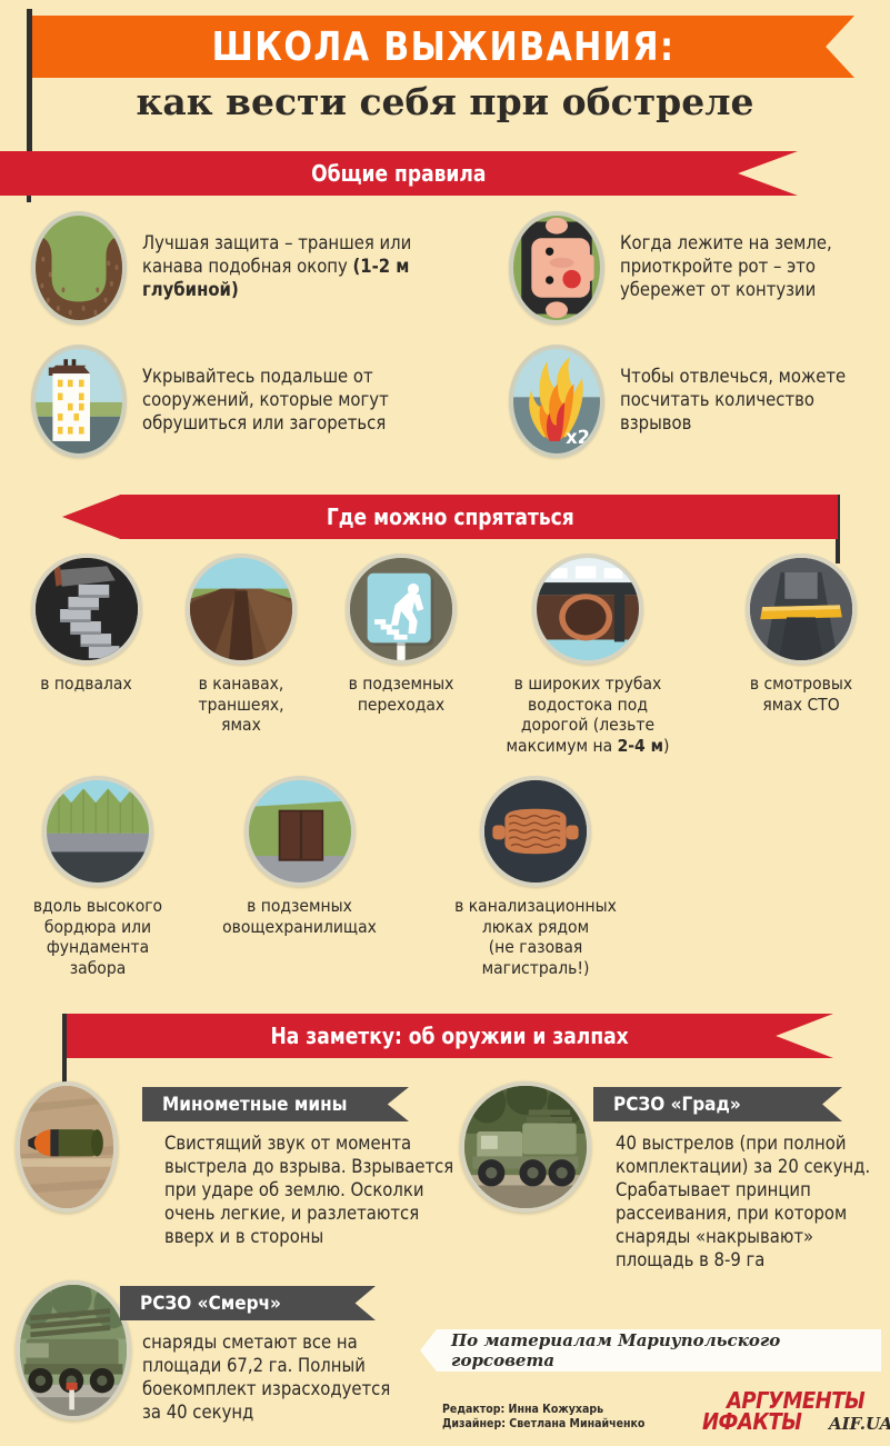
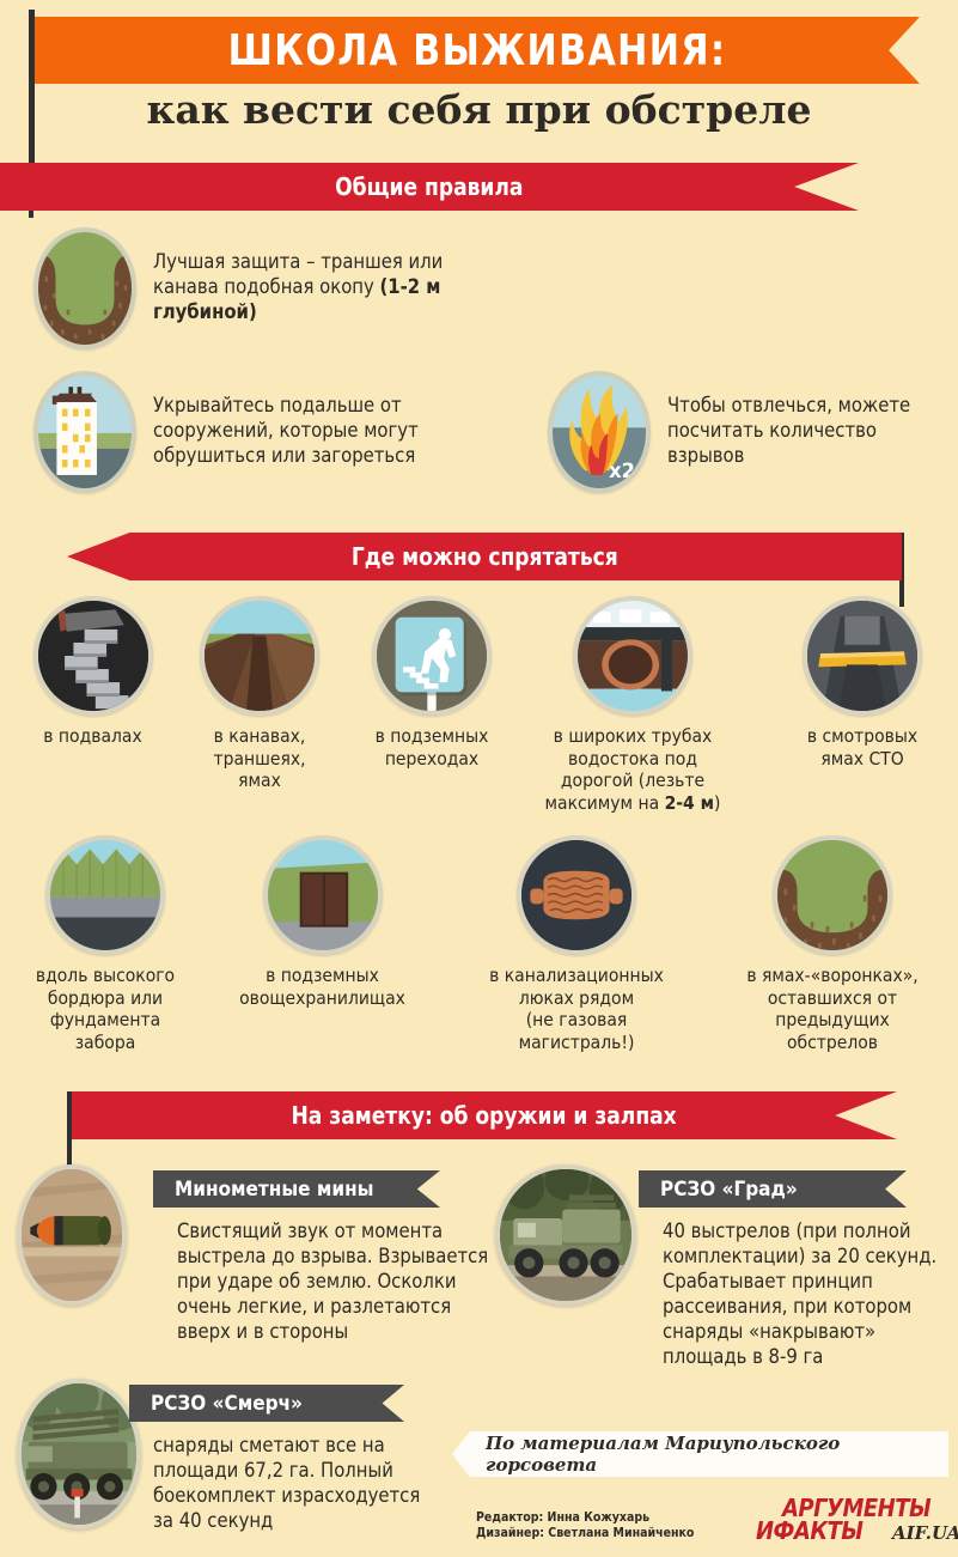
  ШКОЛА ВЫЖИВАНИЯ:
  как вести себя при обстреле
  Общие правила
  Лучшая защита – траншея или канава подобная окопу (1-2 м глубиной)
- Когда лежите на земле, приоткройте рот – это убережет от контузии
  Укрывайтесь подальше от сооружений, которые могут обрушиться или загореться
  x2
  Чтобы отвлечься, можете посчитать количество взрывов
  Где можно спрятаться
  в подвалах
  в канавах,
  траншеях,
  ямах
  в подземных
  переходах
  в широких трубах
  водостока под
  дорогой (лезьте
  максимум на 2-4 м)
  в смотровых
  ямах СТО
  вдоль высокого
  бордюра или
  фундамента
  забора
  в подземных
  овощехранилищах
  в канализационных
  люках рядом
  (не газовая
  магистраль!)
+ в ямах-«воронках»,
+ оставшихся от
+ предыдущих
+ обстрелов
  На заметку: об оружии и залпах
  Минометные мины
  Свистящий звук от момента выстрела до взрыва. Взрывается при ударе об землю. Осколки очень легкие, и разлетаются вверх и в стороны
  РСЗО «Град»
  40 выстрелов (при полной комплектации) за 20 секунд. Срабатывает принцип рассеивания, при котором снаряды «накрывают» площадь в 8-9 га
  РСЗО «Смерч»
  снаряды сметают все на площади 67,2 га. Полный боекомплект израсходуется за 40 секунд
  По материалам Мариупольского горсовета
  Редактор: Инна Кожухарь
  Дизайнер: Светлана Минайченко
  АРГУМЕНТЫ
  ИФАКТЫ
  AIF.UA
